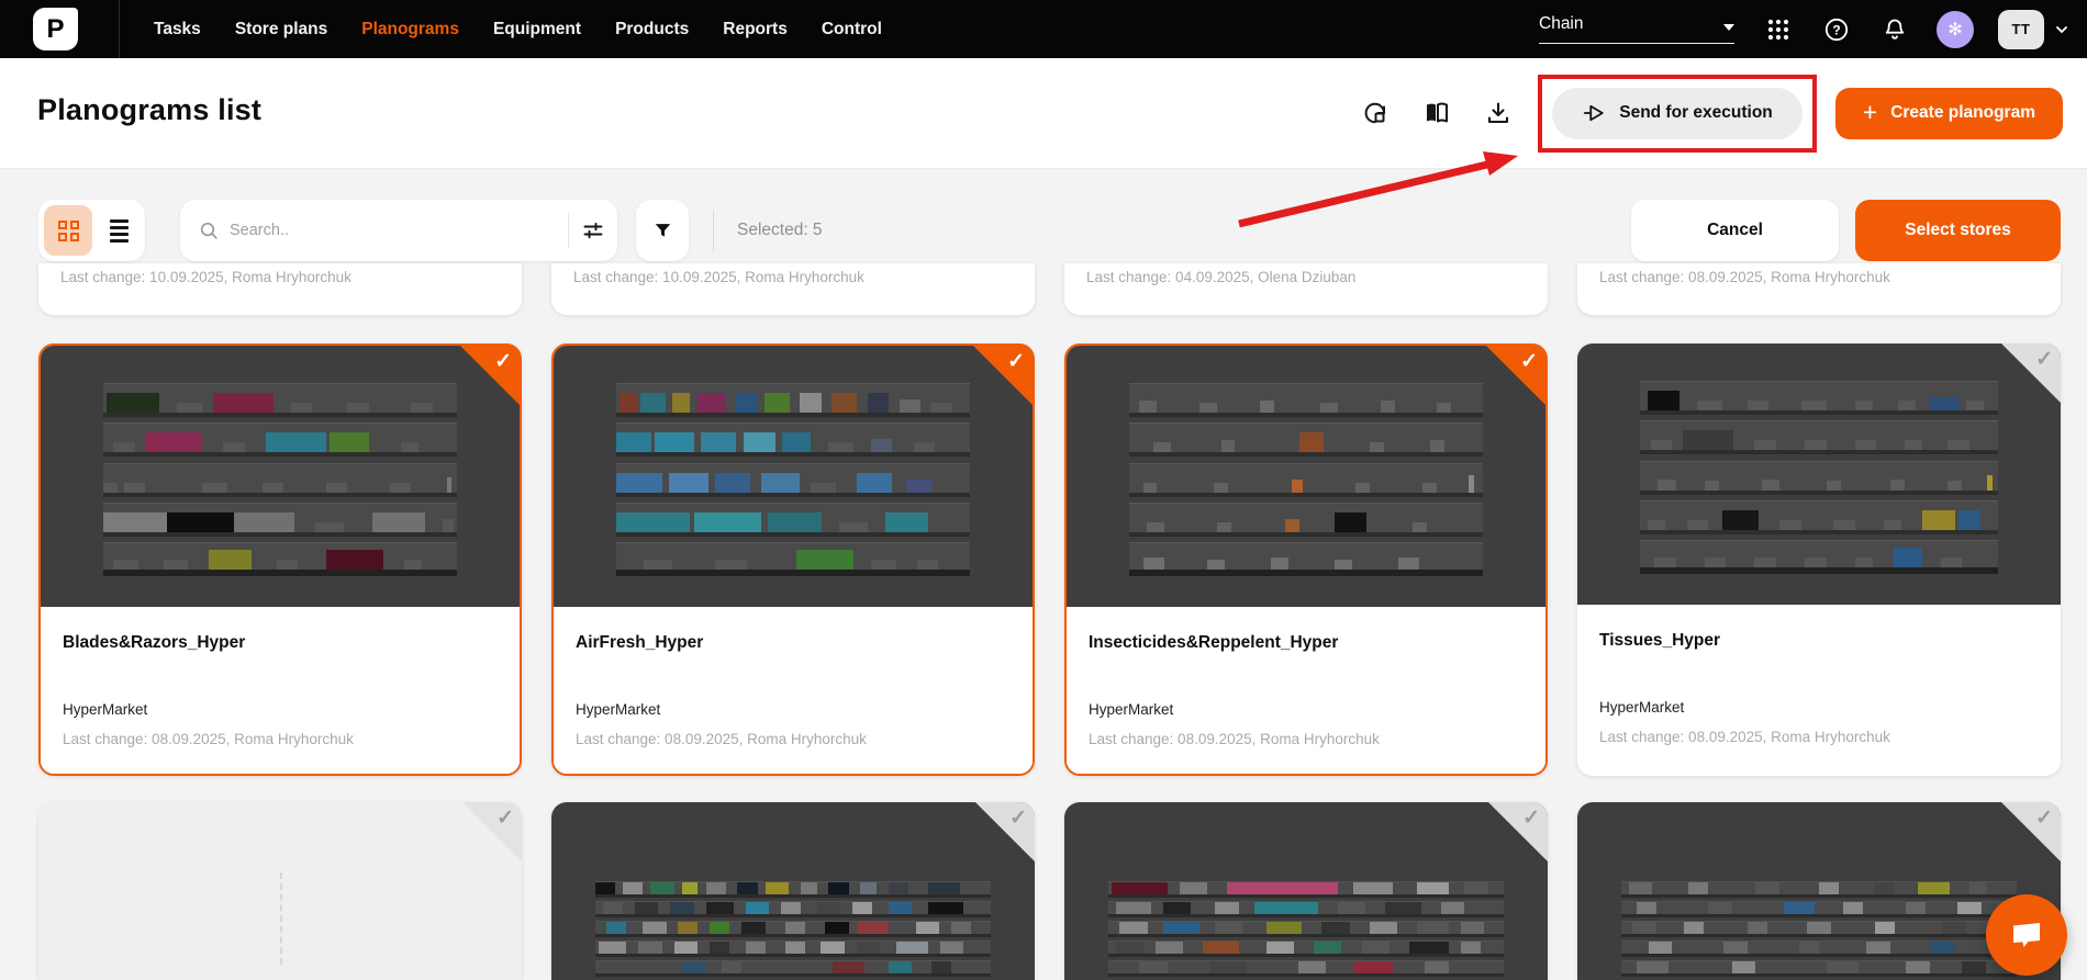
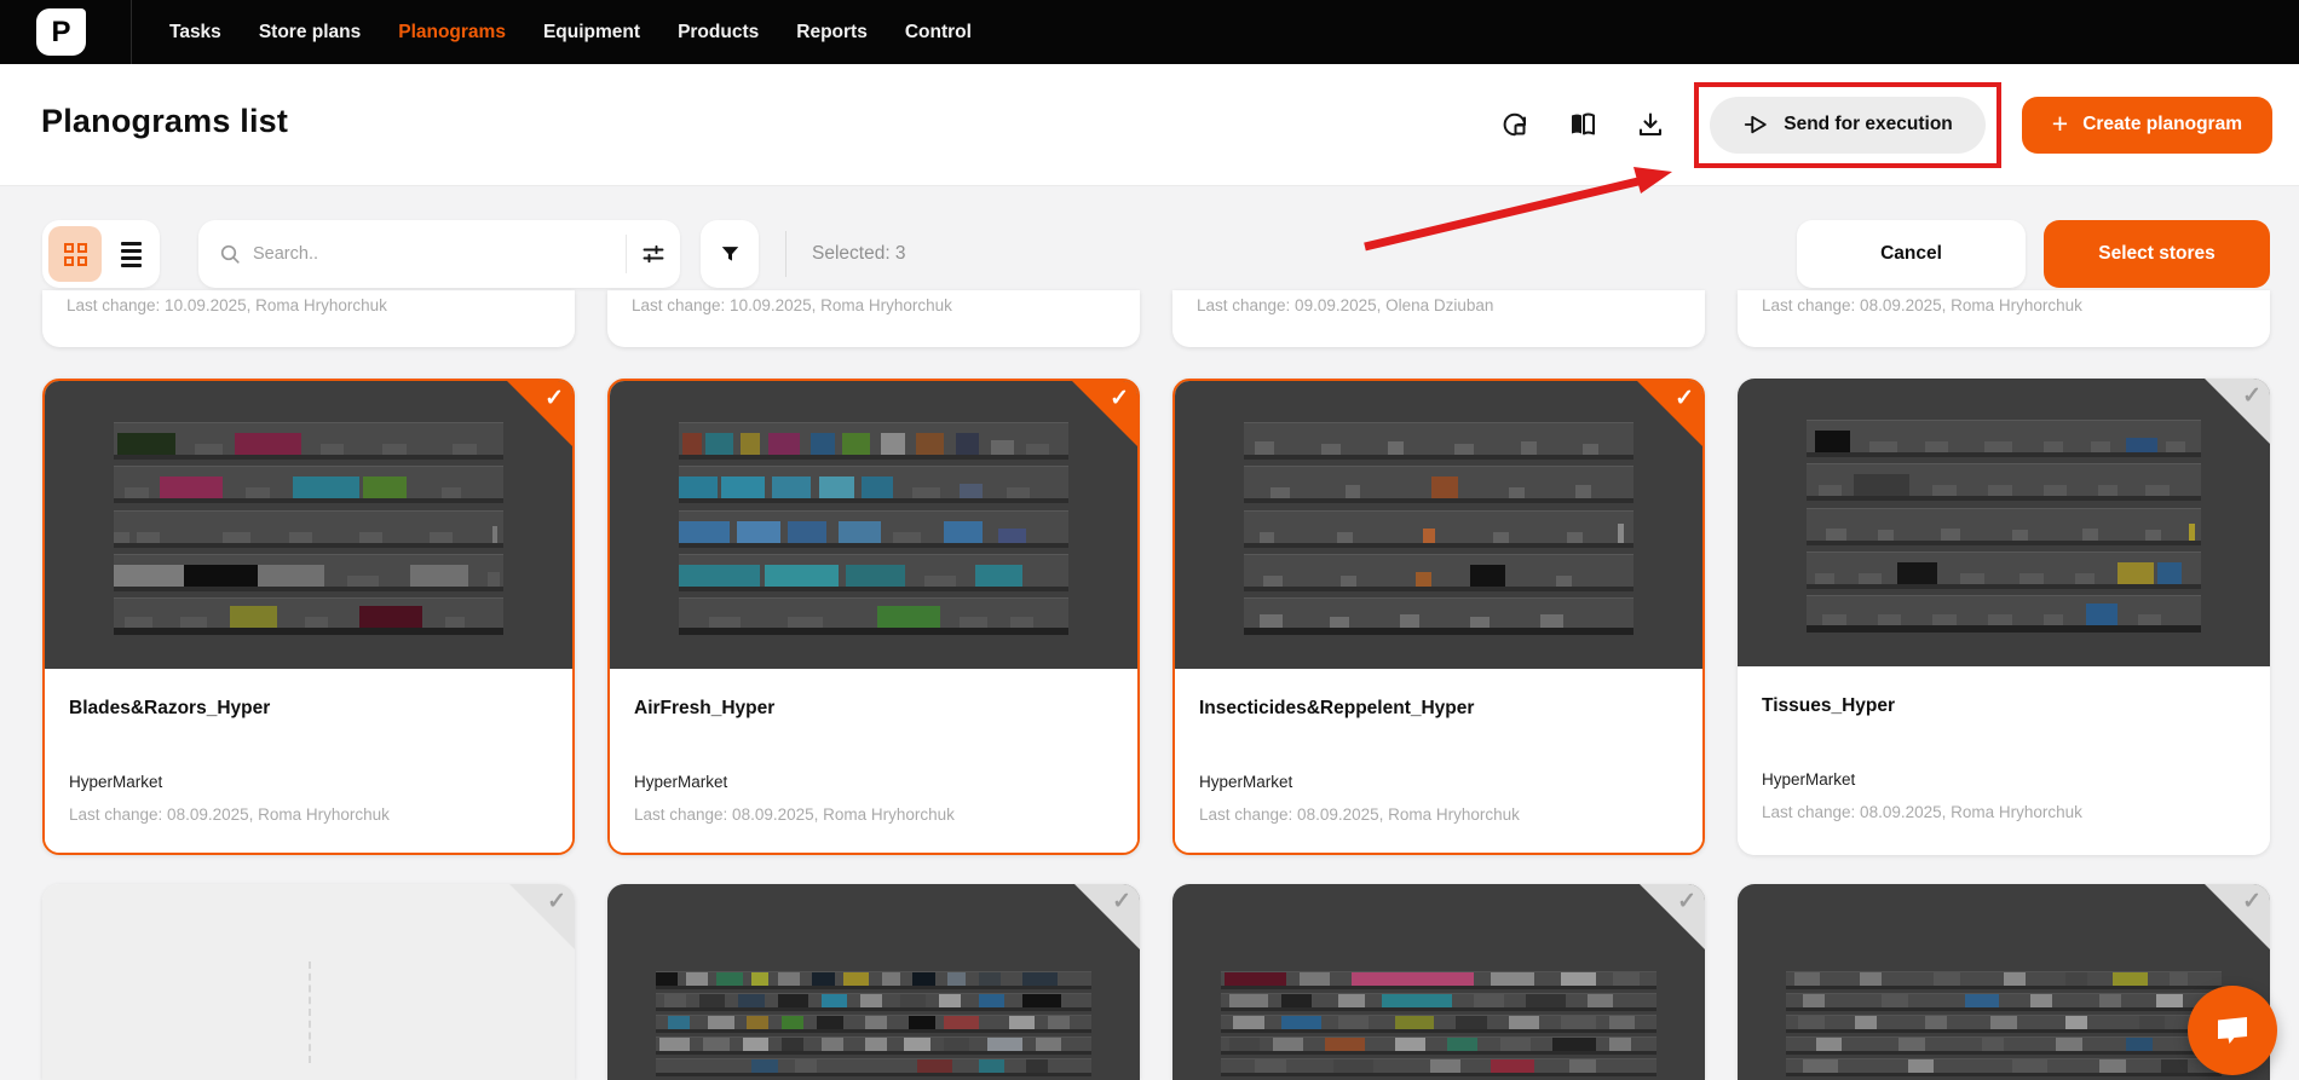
  P
  Tasks
  Store plans
  Planograms
  Equipment
  Products
  Reports
  Control
- Chain
- ?
- ✻
- TT
  Planograms list
  Send for execution
  +
  Create planogram
  Search..
- Selected: 5
+ Selected: 3
  Cancel
  Select stores
  Last change: 10.09.2025, Roma Hryhorchuk
  Last change: 10.09.2025, Roma Hryhorchuk
- Last change: 04.09.2025, Olena Dziuban
+ Last change: 09.09.2025, Olena Dziuban
  Last change: 08.09.2025, Roma Hryhorchuk
  ✓
  Blades&Razors_Hyper
  HyperMarket
  Last change: 08.09.2025, Roma Hryhorchuk
  ✓
  AirFresh_Hyper
  HyperMarket
  Last change: 08.09.2025, Roma Hryhorchuk
  ✓
  Insecticides&Reppelent_Hyper
  HyperMarket
  Last change: 08.09.2025, Roma Hryhorchuk
  ✓
  Tissues_Hyper
  HyperMarket
  Last change: 08.09.2025, Roma Hryhorchuk
  ✓
  ✓
  ✓
  ✓
